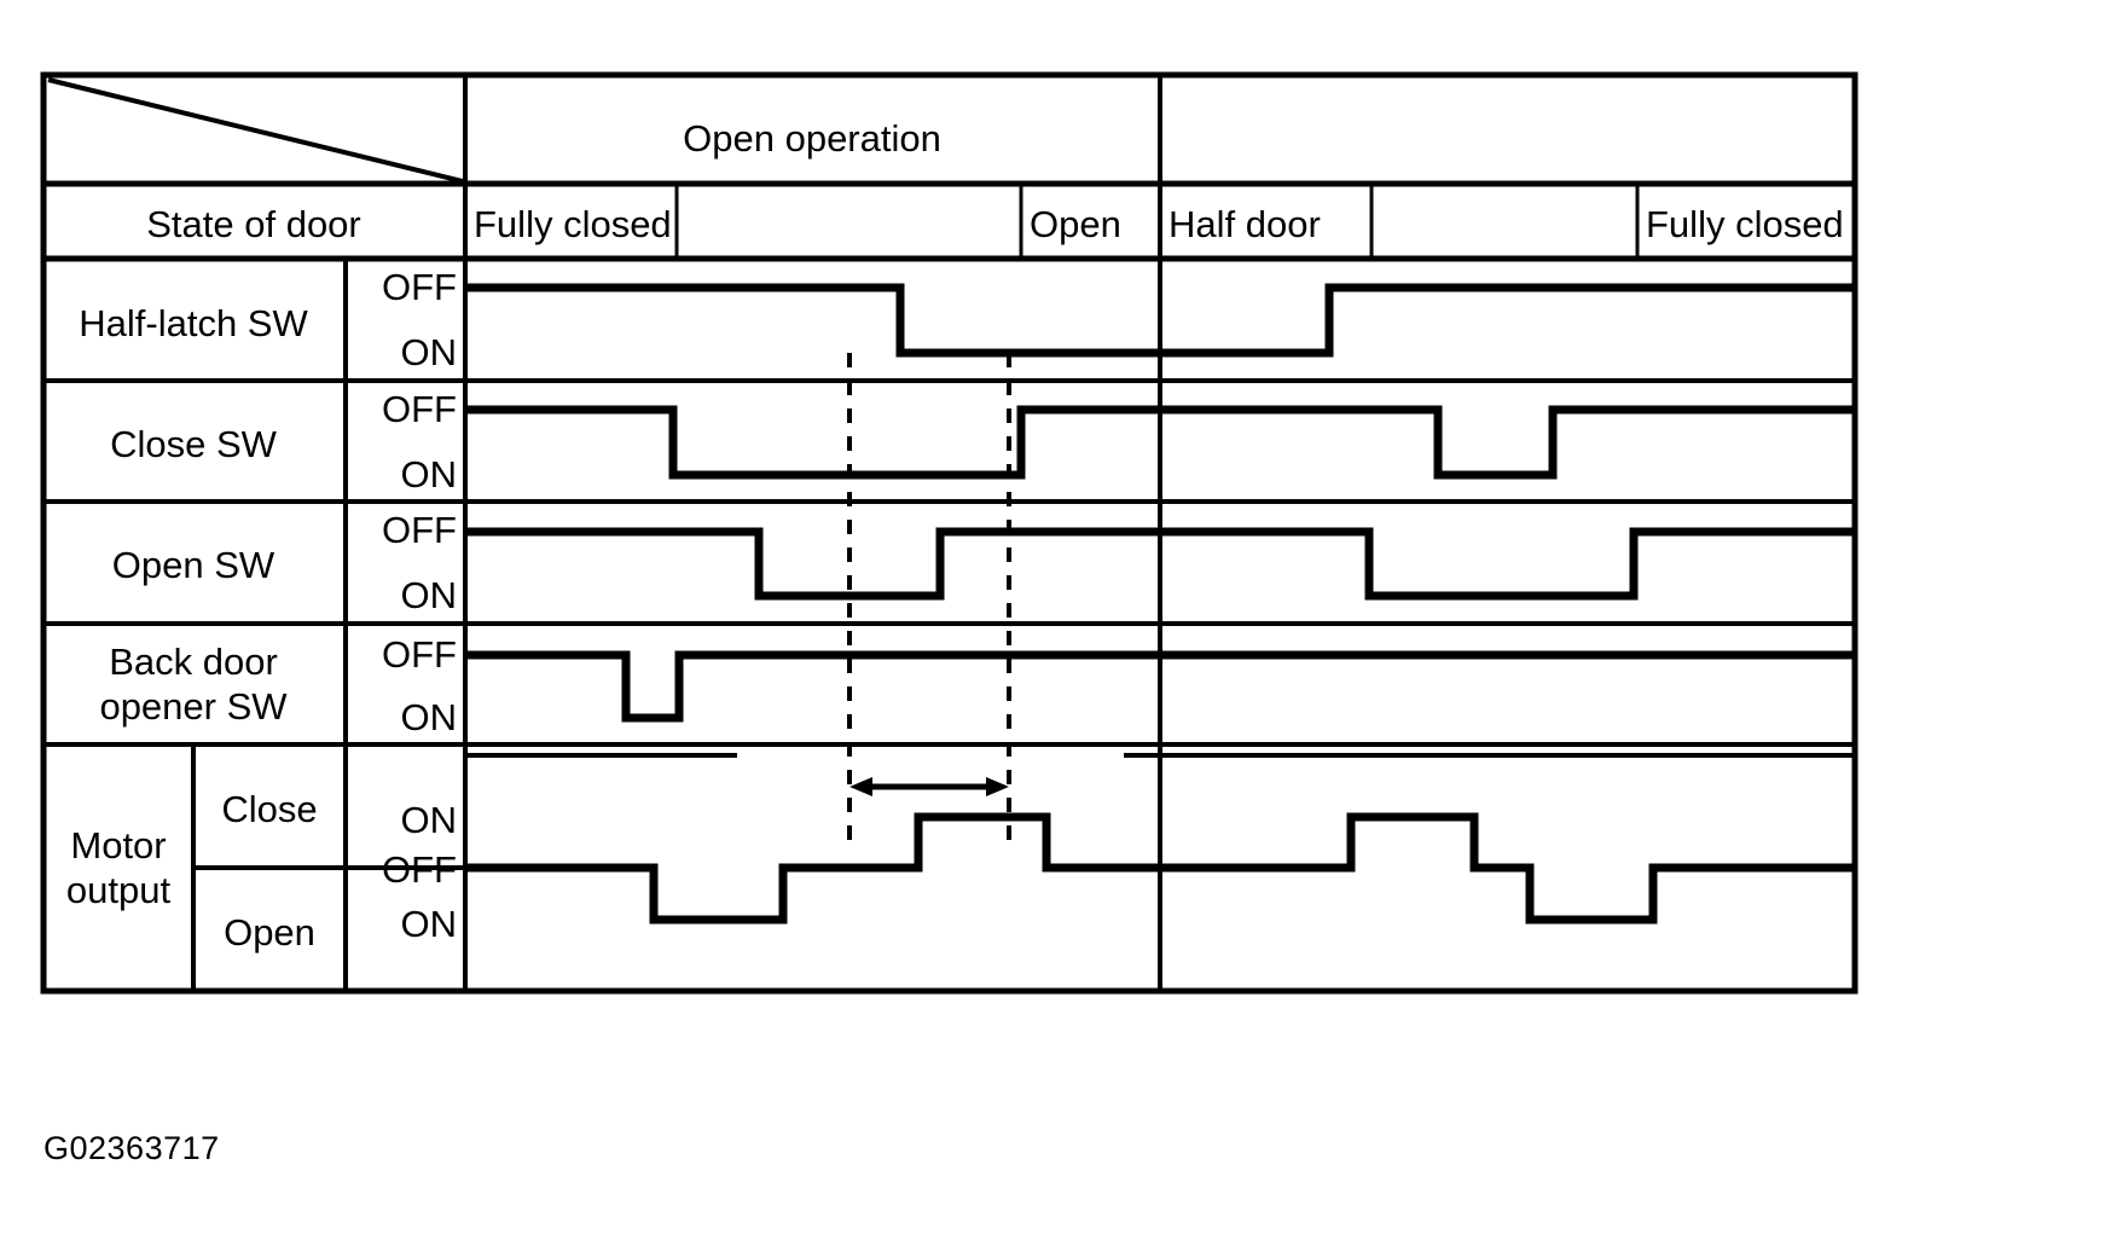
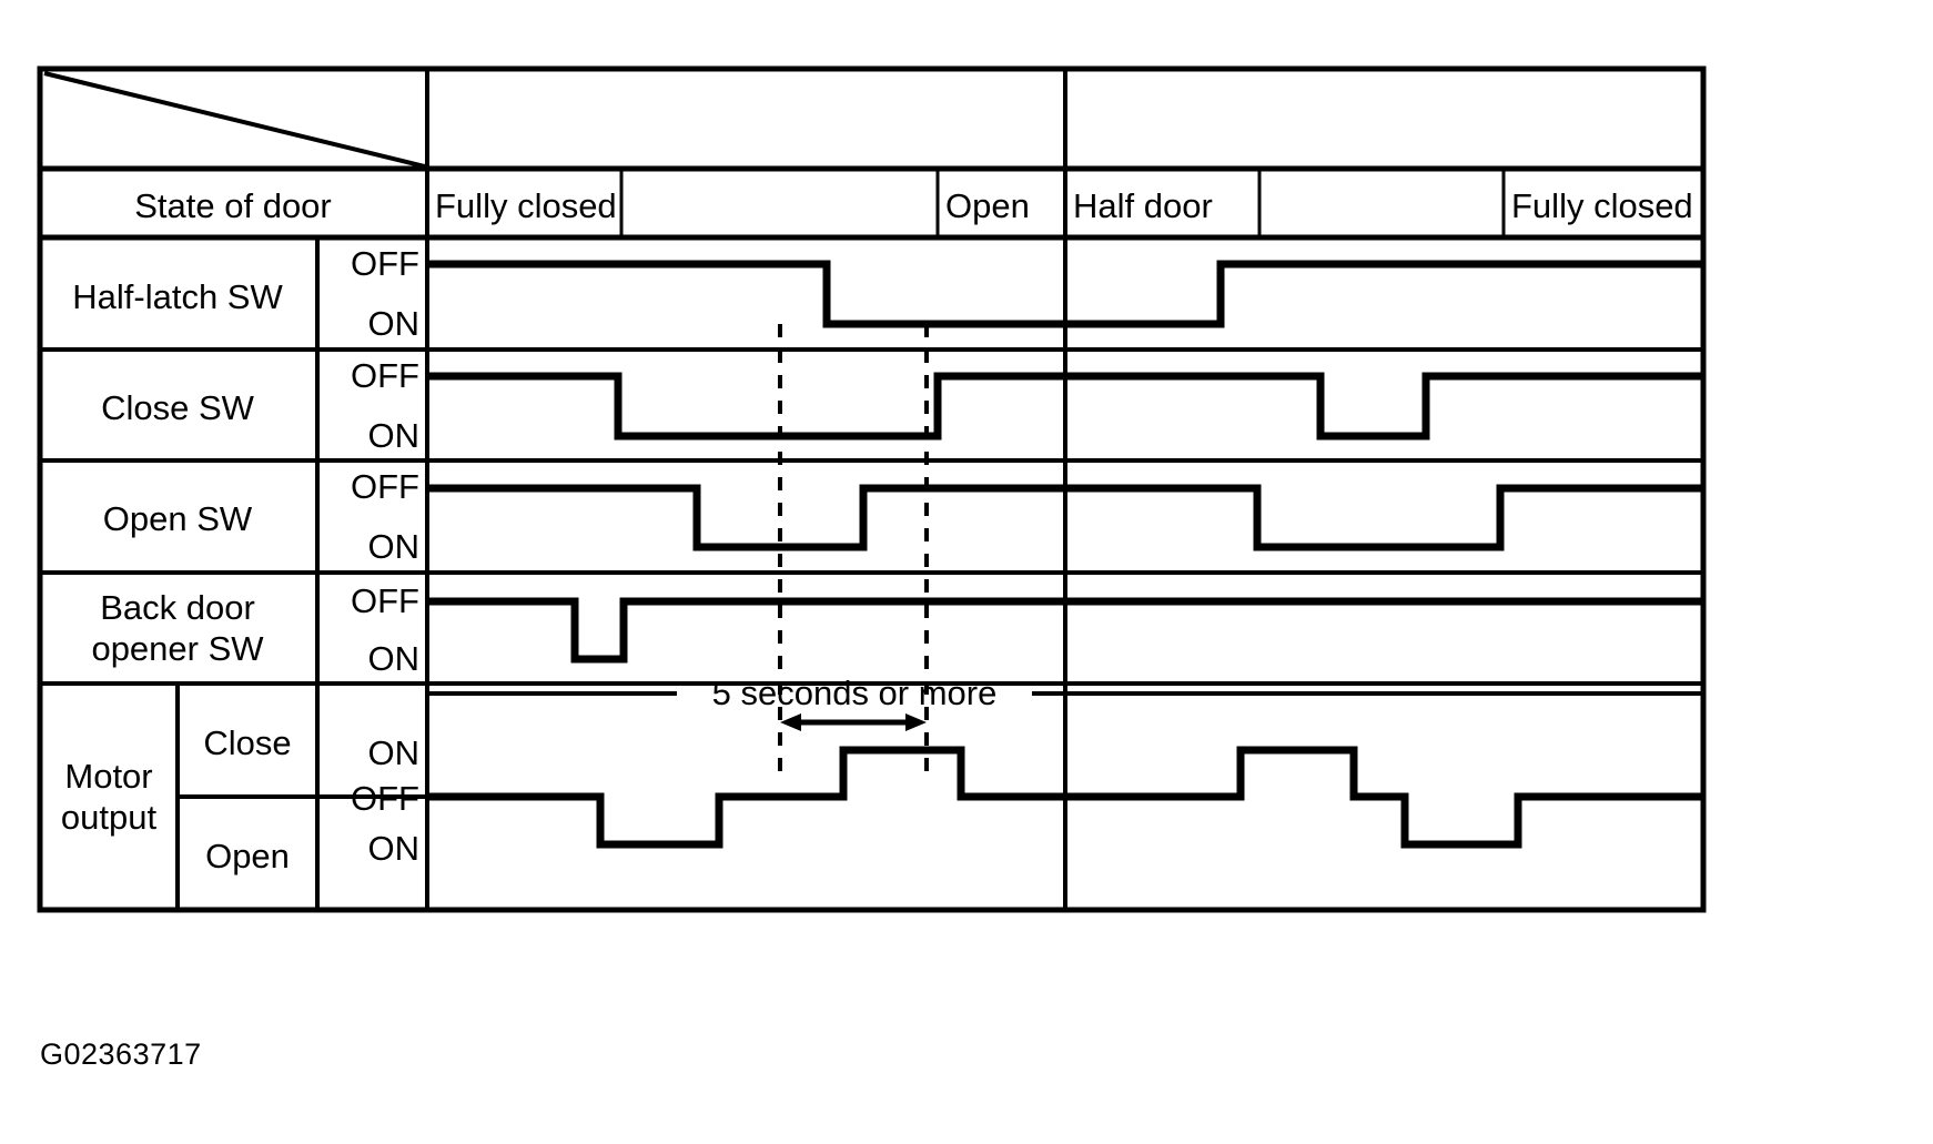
- Open operation
  State of door
  Fully closed
  Open
  Half door
  Fully closed
  Half-latch SW
  Close SW
  Open SW
  Back door
  opener SW
  Motor
  output
  Close
  Open
  OFF
  ON
  OFF
  ON
  OFF
  ON
  OFF
  ON
  ON
  ON
+ 5 seconds or more
  G02363717
